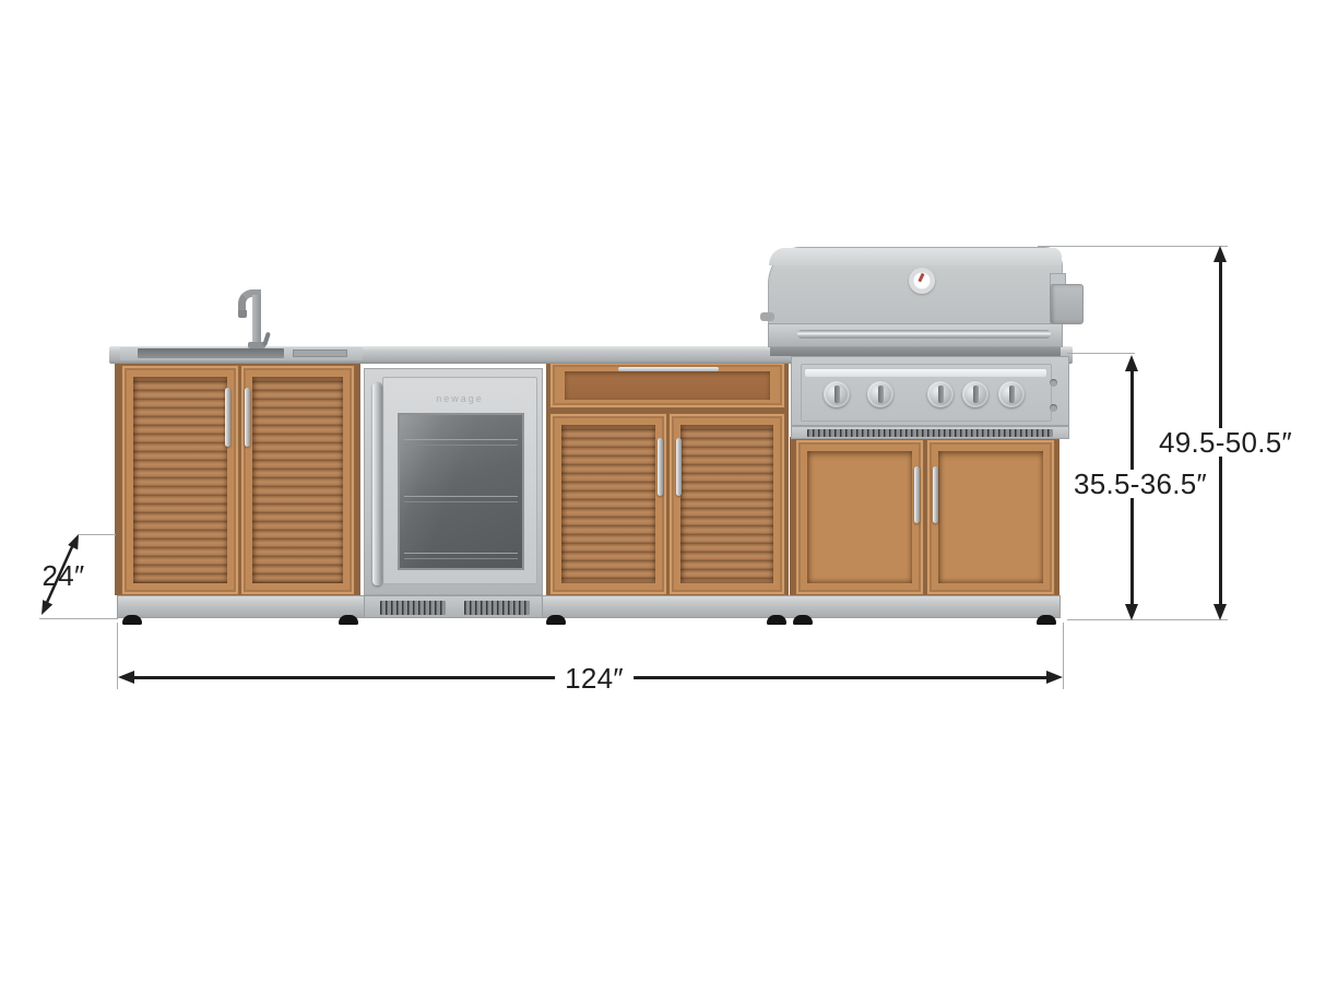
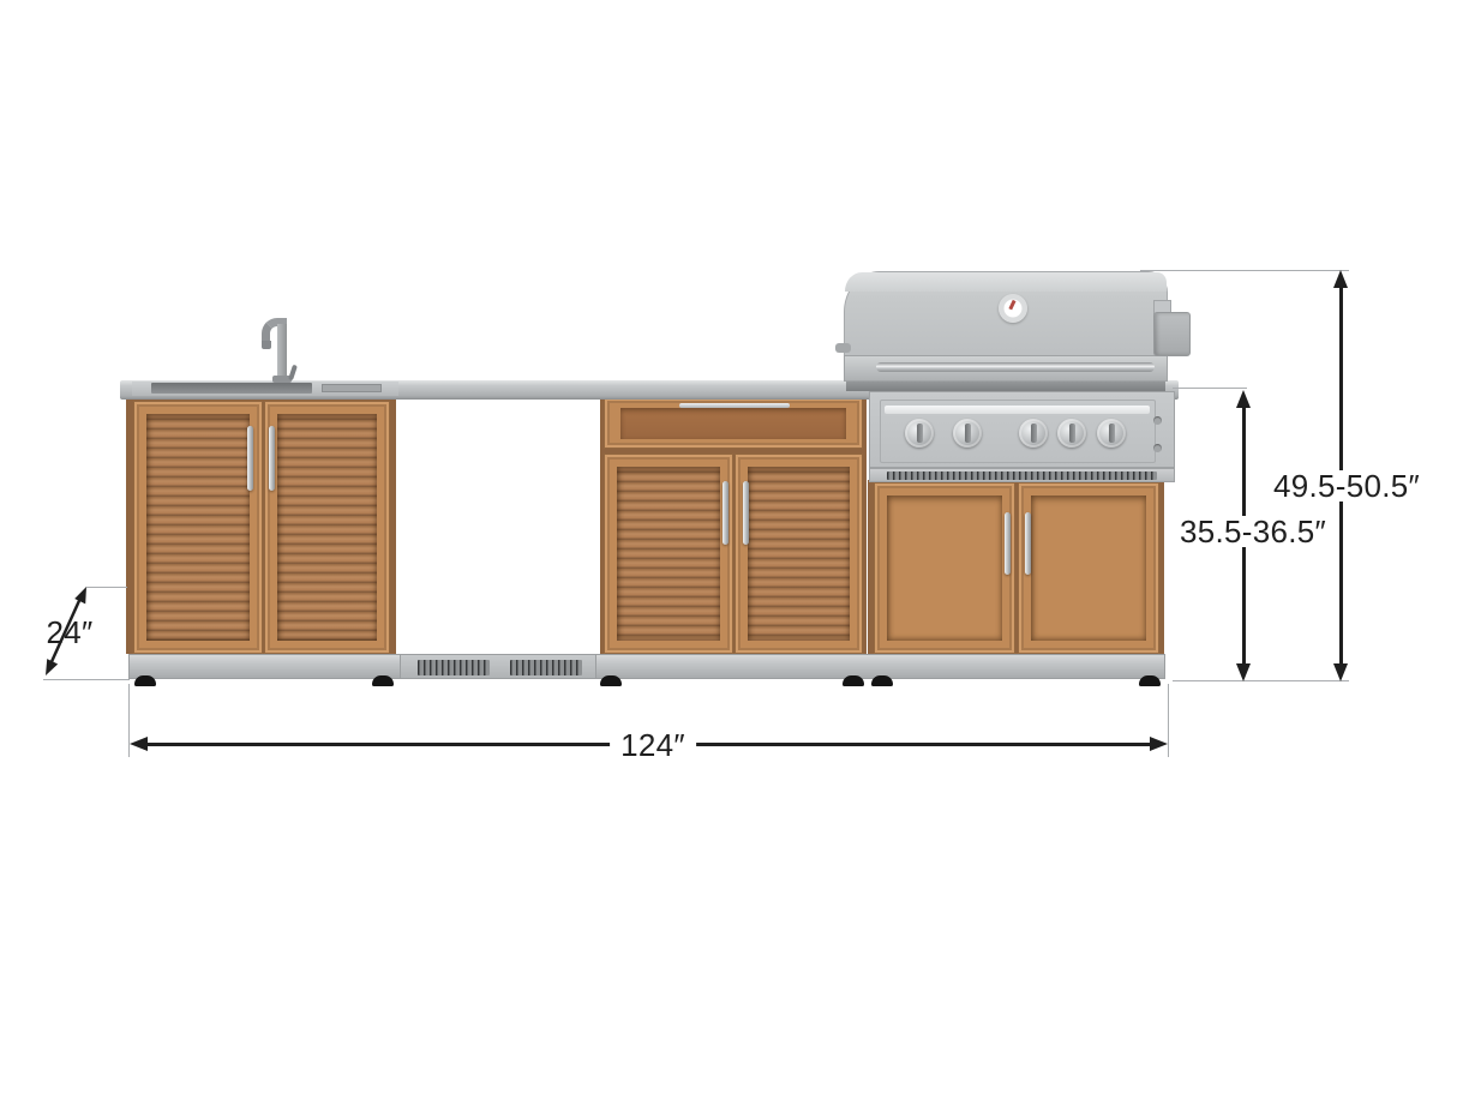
- newage
  49.5-50.5″
  35.5-36.5″
  124″
  24″
